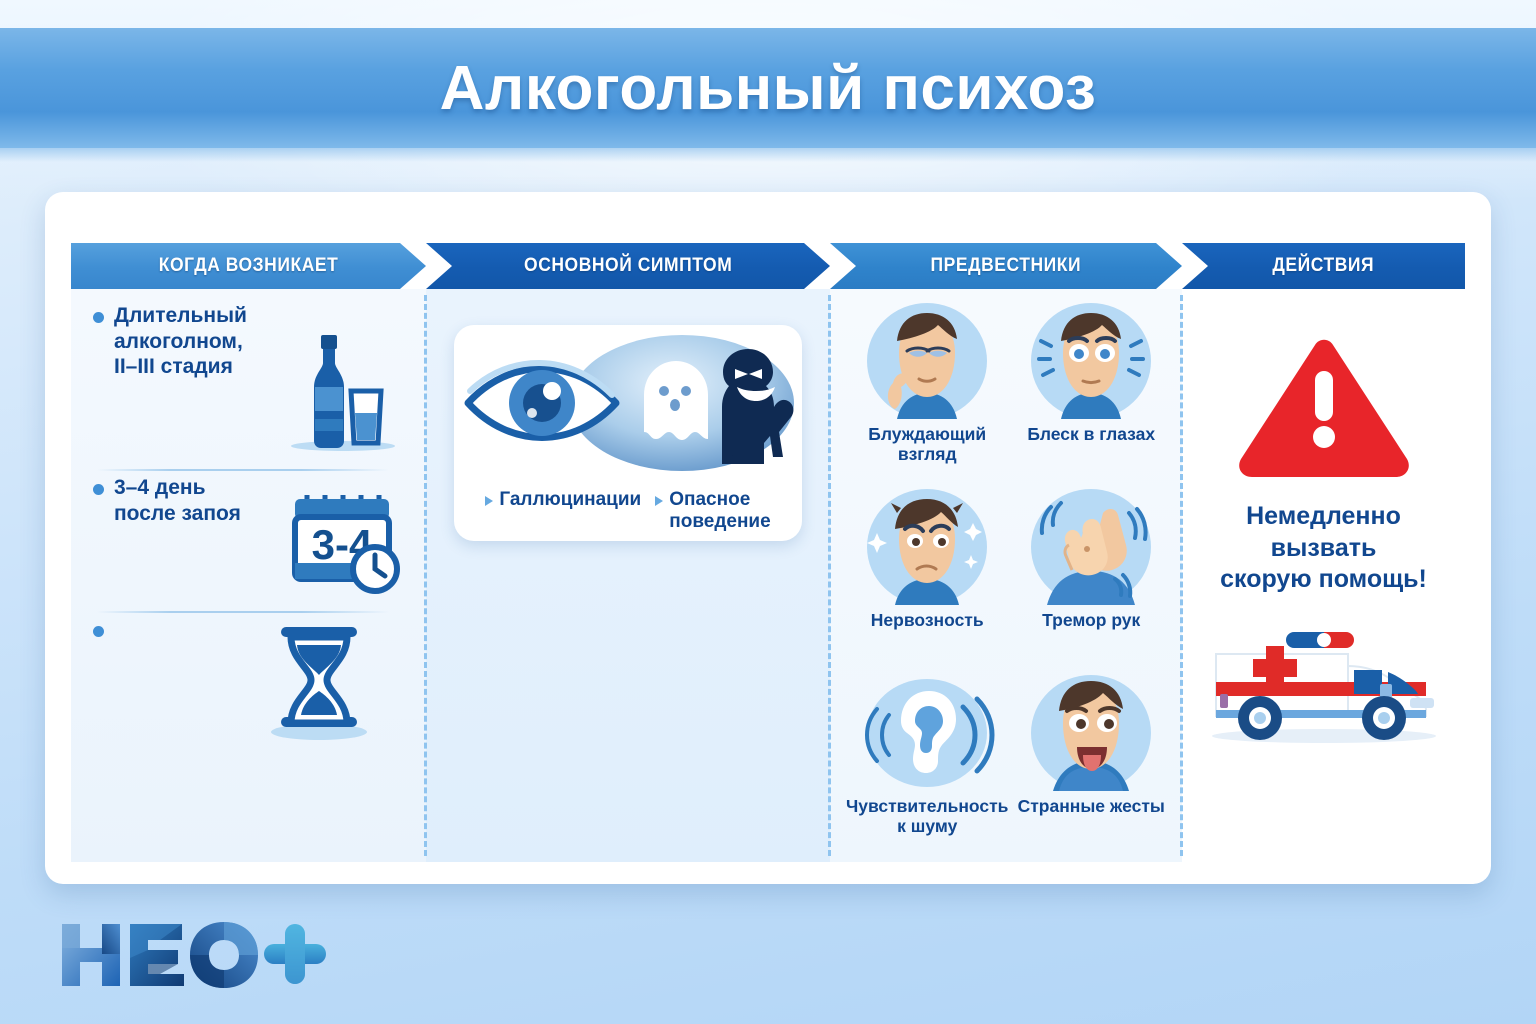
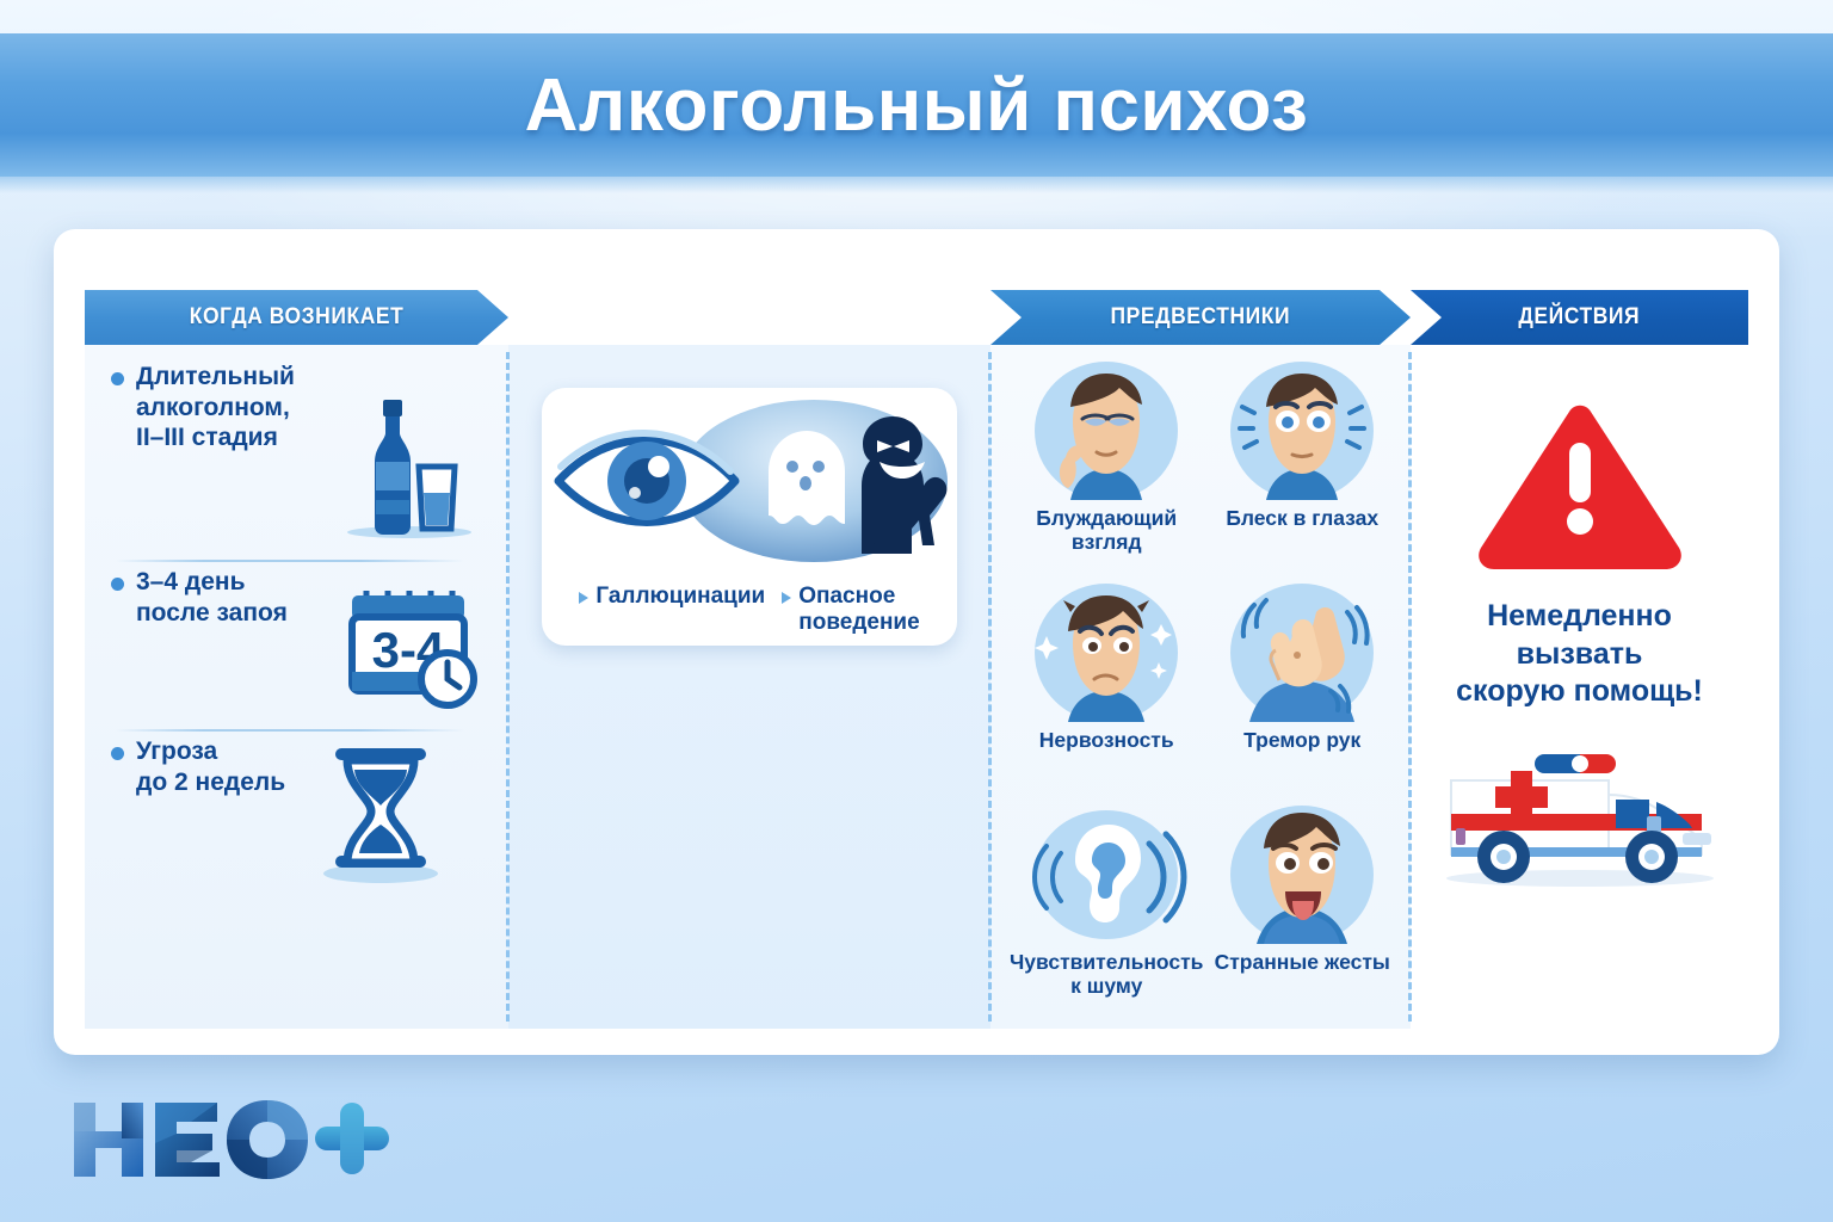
  Алкогольный психоз
  КОГДА ВОЗНИКАЕТ
- ОСНОВНОЙ СИМПТОМ
  ПРЕДВЕСТНИКИ
  ДЕЙСТВИЯ
  Длительный
  алкоголном,
  II–III стадия
  3–4 день
  после запоя
  3-4
+ Угроза
+ до 2 недель
  Галлюцинации
  Опасное
  поведение
  Блуждающий
  взгляд
  Блеск в глазах
  Нервозность
  Тремор рук
  Чувствительность
  к шуму
  Странные жесты
  Немедленно
  вызвать
  скорую помощь!
